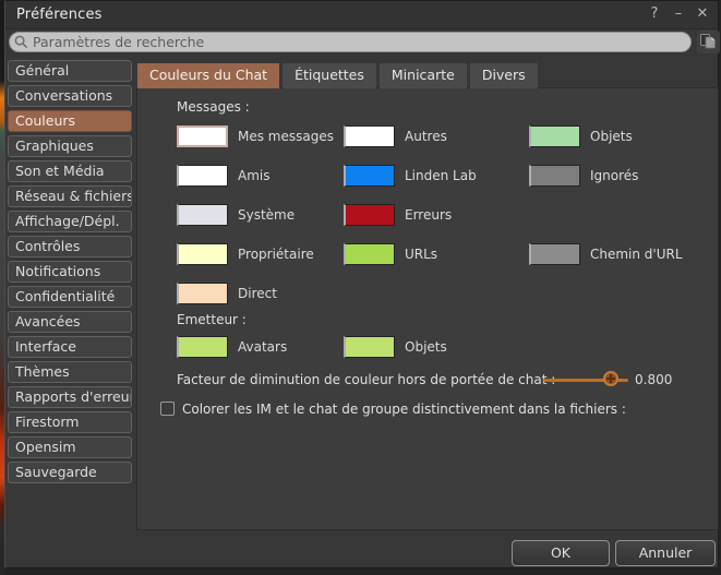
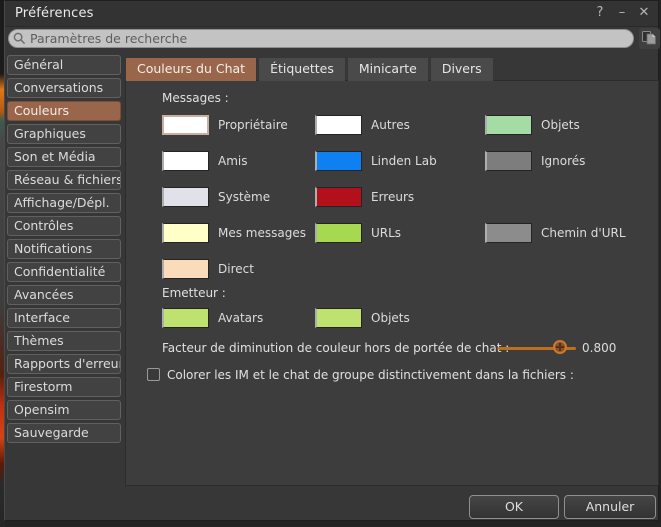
  Préférences
  ?
  –
  ✕
  Paramètres de recherche
  Général
  Conversations
  Couleurs
  Graphiques
  Son et Média
  Réseau & fichiers
  Affichage/Dépl.
  Contrôles
  Notifications
  Confidentialité
  Avancées
  Interface
  Thèmes
  Rapports d'erreu
  Firestorm
  Opensim
  Sauvegarde
  Couleurs du Chat Étiquettes Minicarte Divers
  Messages :
  Emetteur :
  Facteur de diminution de couleur hors de portée de cha
  0.800
  Colorer les IM et le chat de groupe distinctivement dans la fichiers :
- Mes messages
+ Propriétaire
  Amis
  Système
- Propriétaire
+ Mes messages
  Direct
  Autres
  Linden Lab
  Erreurs
  URLs
  Objets
  Ignorés
  Chemin d'URL
  Avatars
  Objets
  OK
  Annuler
